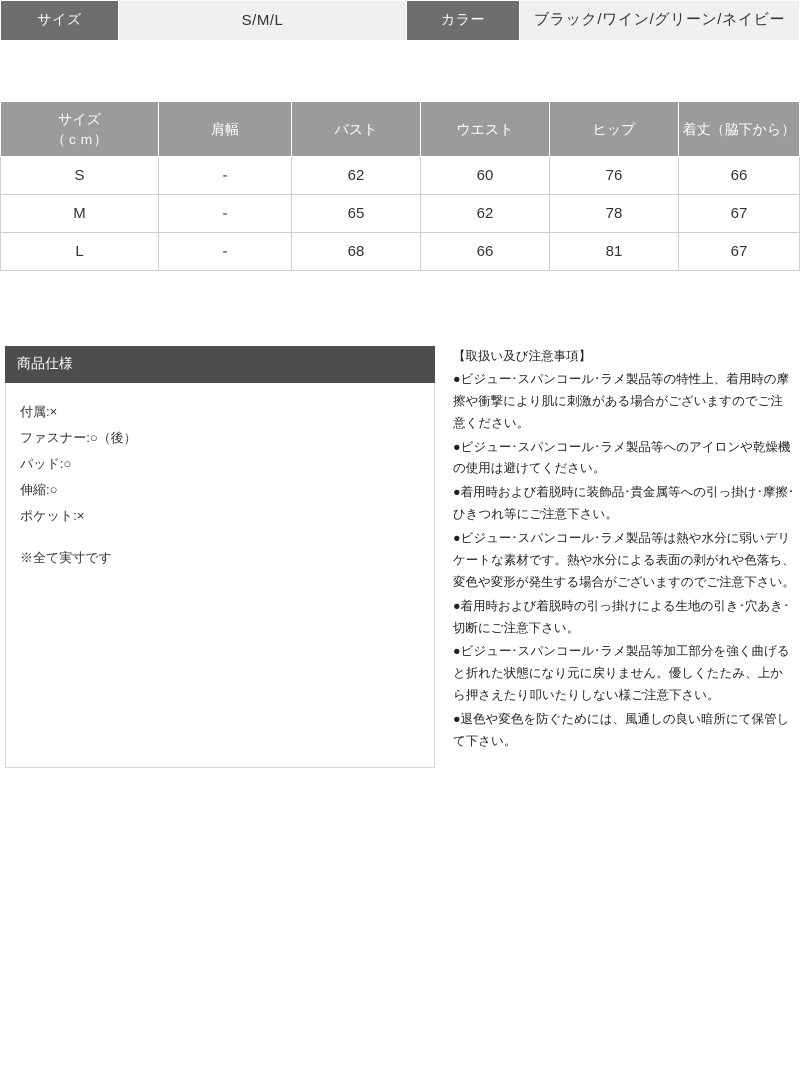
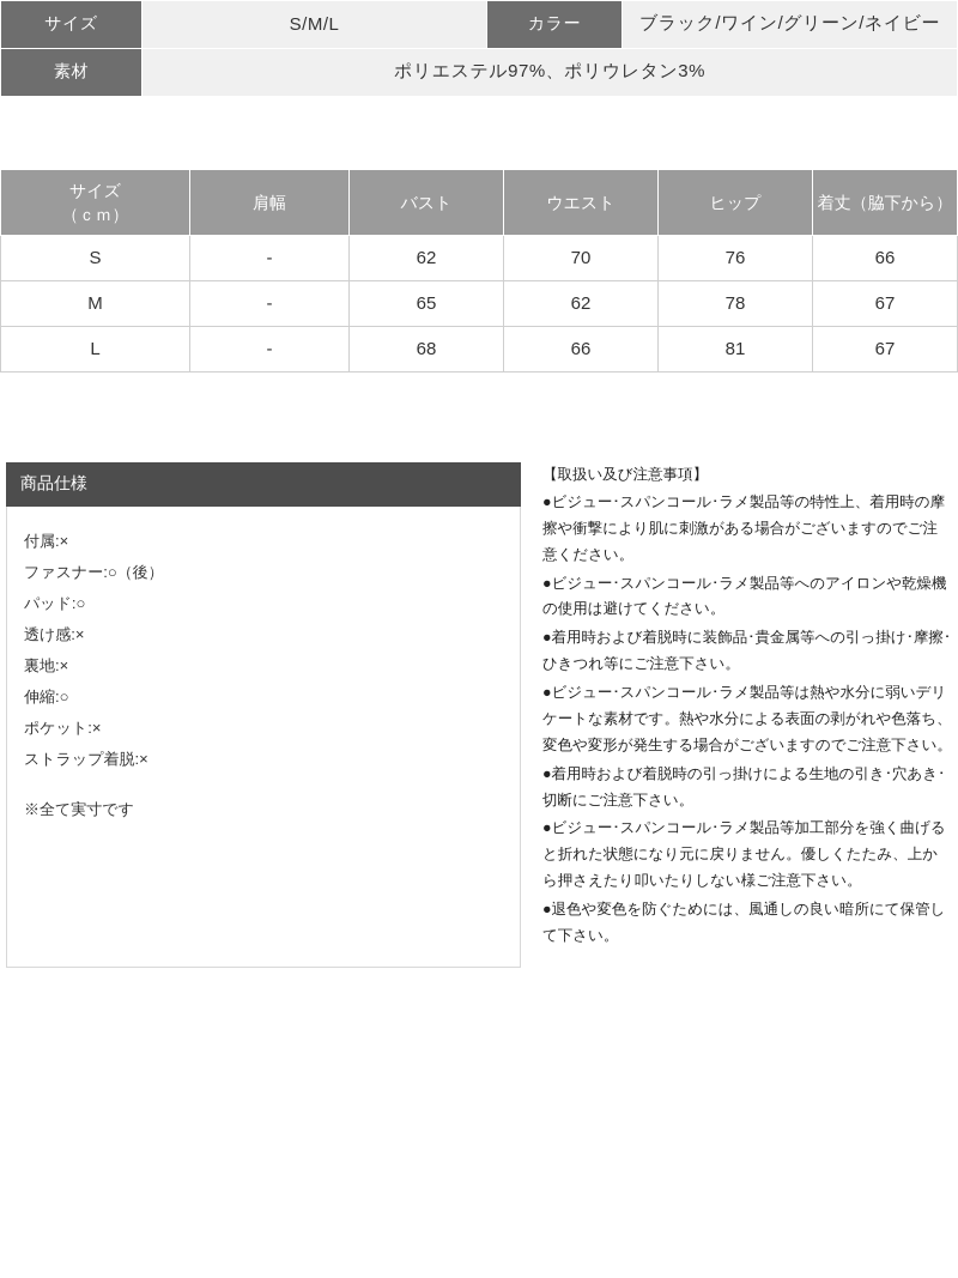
  サイズ	S/M/L	カラー	ブラック/ワイン/グリーン/ネイビー
+ 素材	ポリエステル97%、ポリウレタン3%
  サイズ （ｃｍ）	肩幅	バスト	ウエスト	ヒップ	着丈（脇下から）
- S	-	62	60	76	66
+ S	-	62	70	76	66
  M	-	65	62	78	67
  L	-	68	66	81	67
  商品仕様
  付属:×
  ファスナー:○（後）
  パッド:○
+ 透け感:×
+ 裏地:×
  伸縮:○
  ポケット:×
+ ストラップ着脱:×
  ※全て実寸です
  【取扱い及び注意事項】
  ●ビジュー･スパンコール･ラメ製品等の特性上、着用時の摩擦や衝撃により肌に刺激がある場合がございますのでご注意ください。
  ●ビジュー･スパンコール･ラメ製品等へのアイロンや乾燥機の使用は避けてください。
  ●着用時および着脱時に装飾品･貴金属等への引っ掛け･摩擦･ひきつれ等にご注意下さい。
  ●ビジュー･スパンコール･ラメ製品等は熱や水分に弱いデリケートな素材です。熱や水分による表面の剥がれや色落ち、変色や変形が発生する場合がございますのでご注意下さい。
  ●着用時および着脱時の引っ掛けによる生地の引き･穴あき･切断にご注意下さい。
  ●ビジュー･スパンコール･ラメ製品等加工部分を強く曲げると折れた状態になり元に戻りません。優しくたたみ、上から押さえたり叩いたりしない様ご注意下さい。
  ●退色や変色を防ぐためには、風通しの良い暗所にて保管して下さい。
